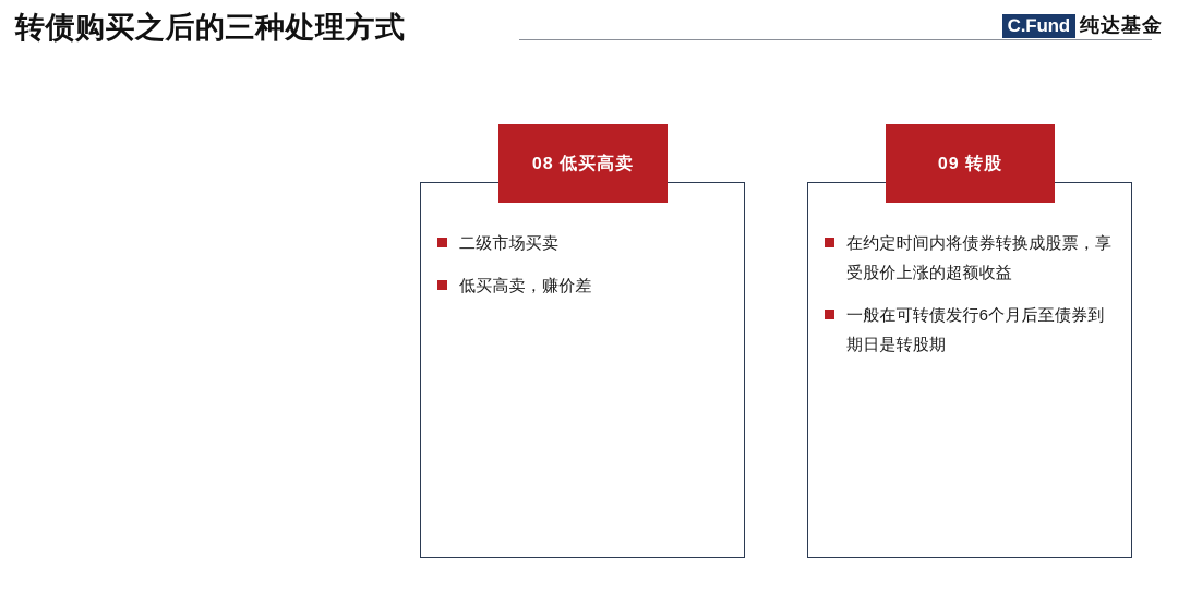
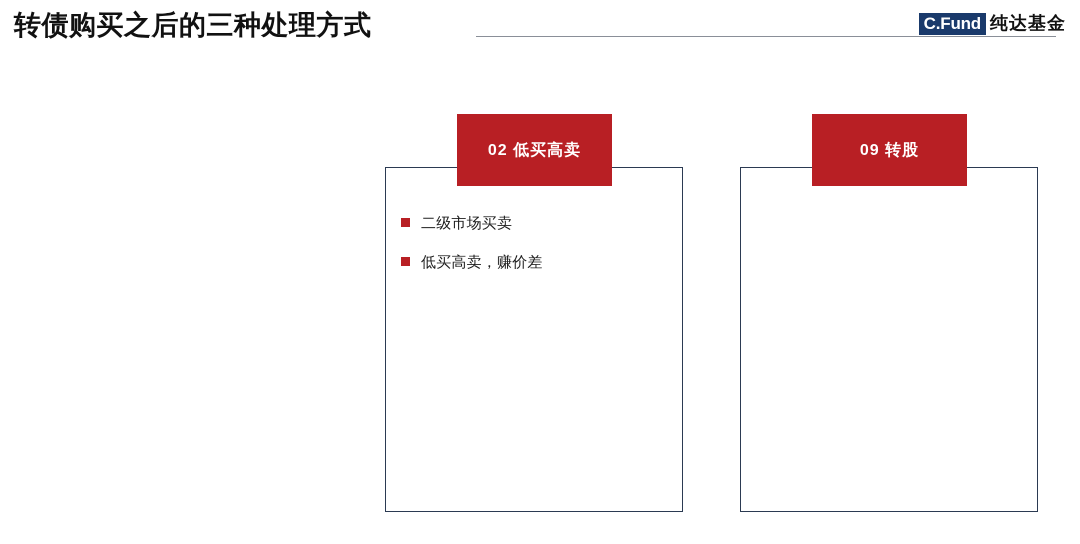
  转债购买之后的三种处理方式
  C.Fund
  纯达基金
- 08 低买高卖
+ 02 低买高卖
  二级市场买卖
  低买高卖，赚价差
  09 转股
- 在约定时间内将债券转换成股票，享受股价上涨的超额收益
- 一般在可转债发行6个月后至债券到期日是转股期
